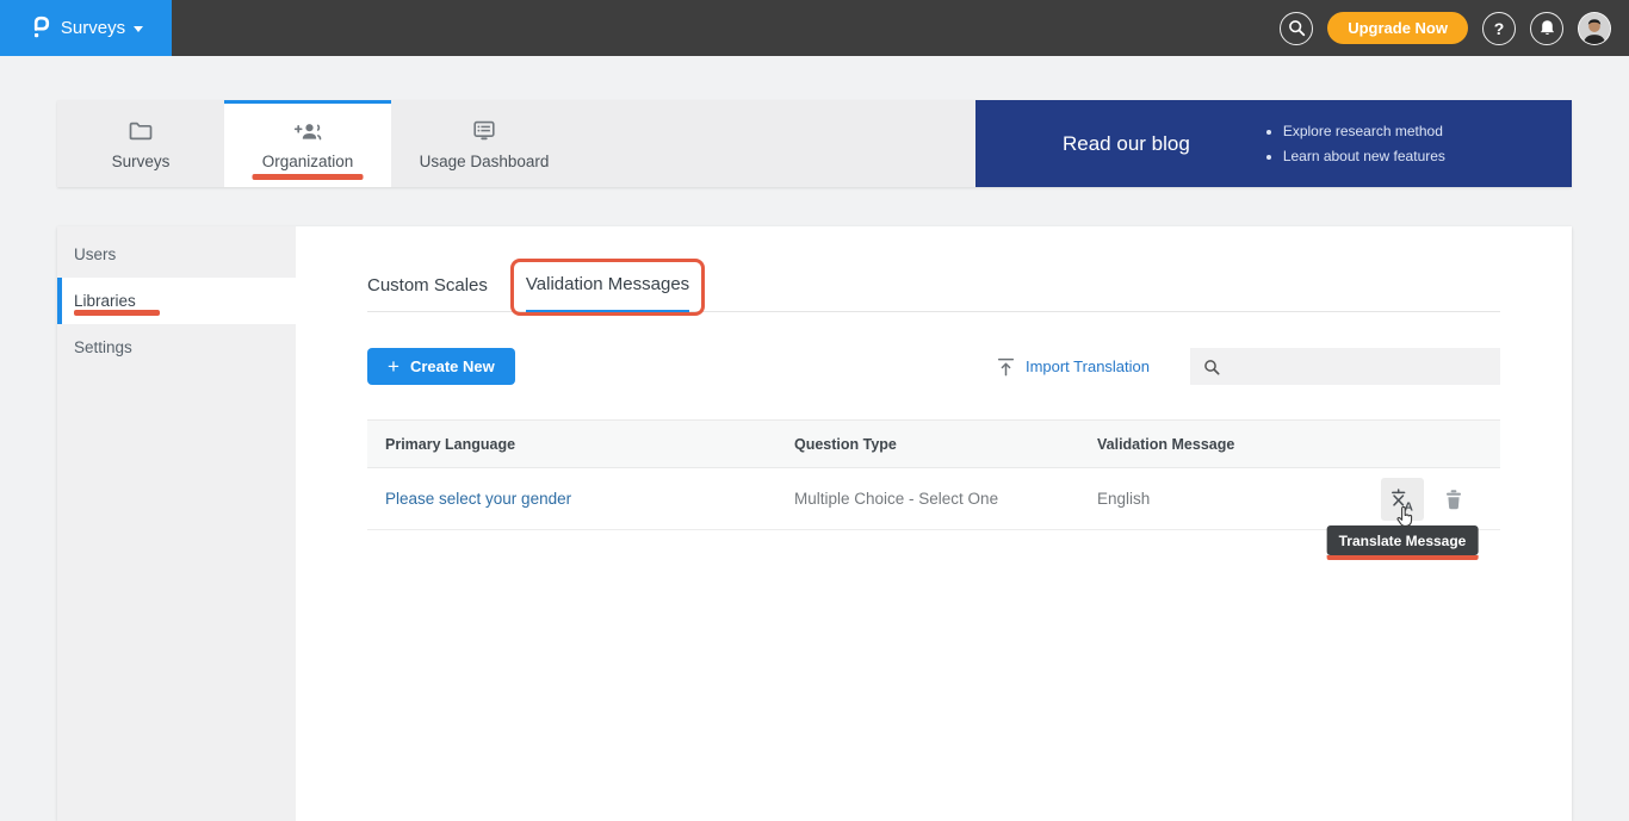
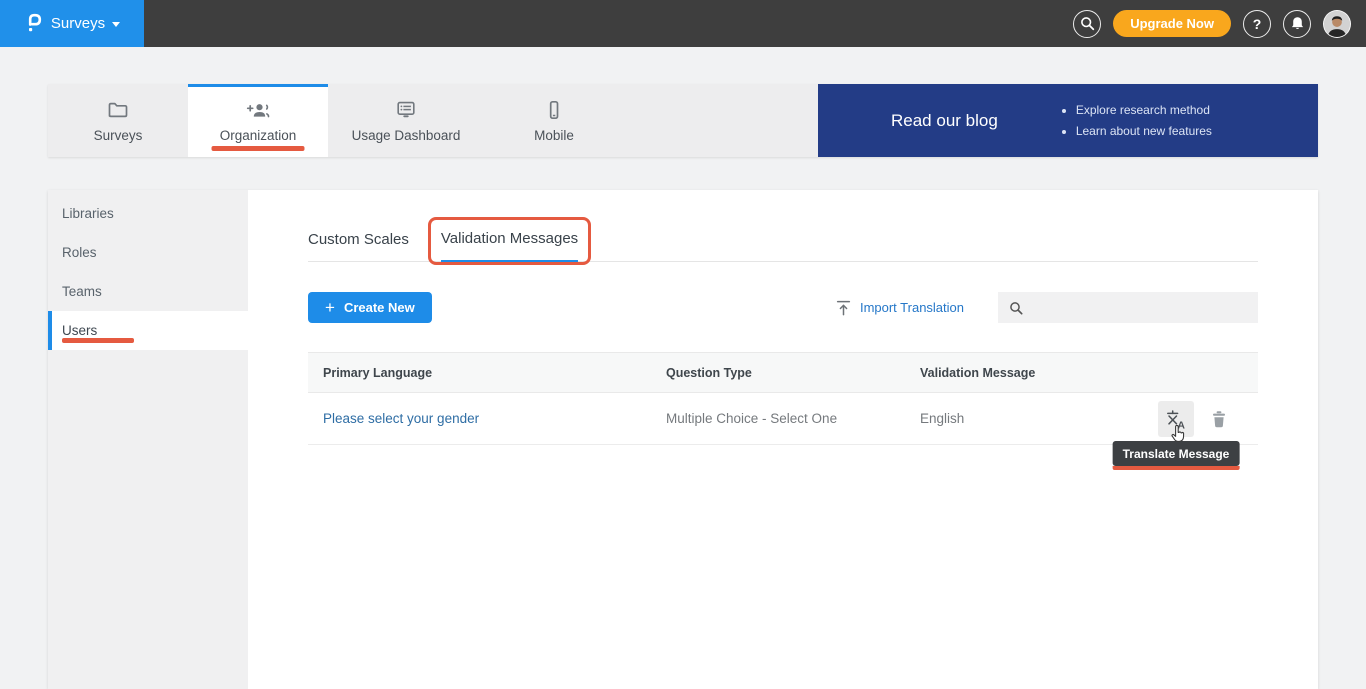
  Surveys
  Upgrade Now
  ?
  Surveys
  Organization
  Usage Dashboard
+ Mobile
  Read our blog
  Explore research method
  Learn about new features
- Users
+ Libraries
+ Roles
+ Teams
- Libraries
+ Users
- Settings
  Custom Scales
  Validation Messages
  +
  Create New
  Import Translation
  Primary Language
  Question Type
  Validation Message
  Please select your gender
  Multiple Choice - Select One
  English
  A
  Translate Message
